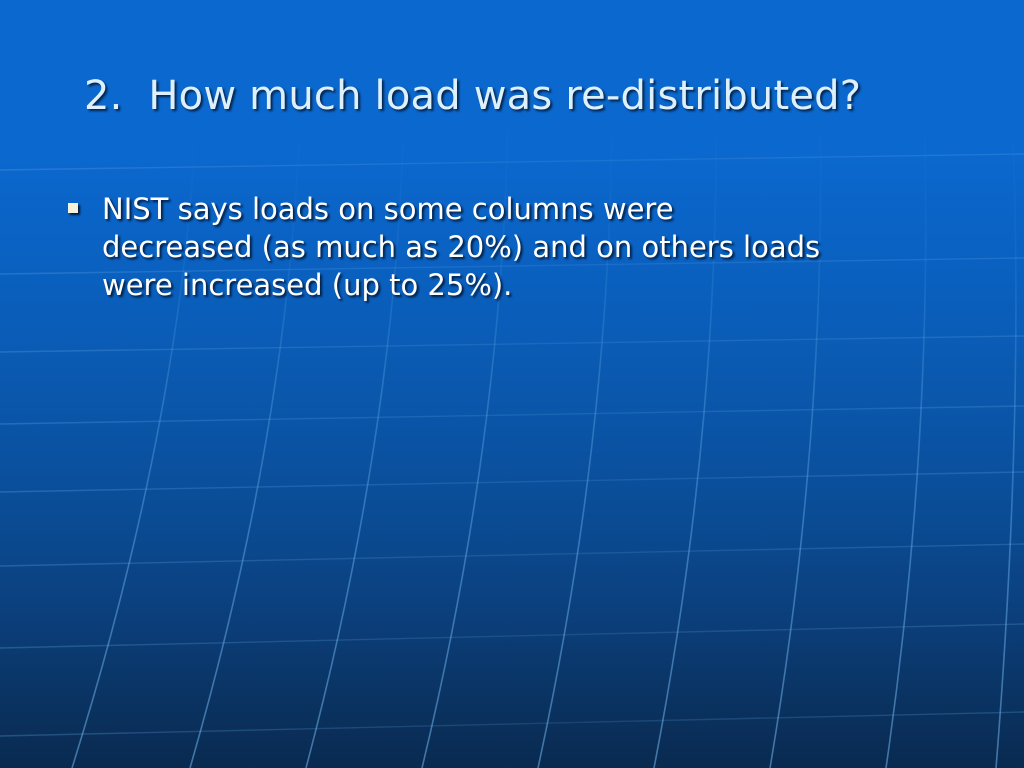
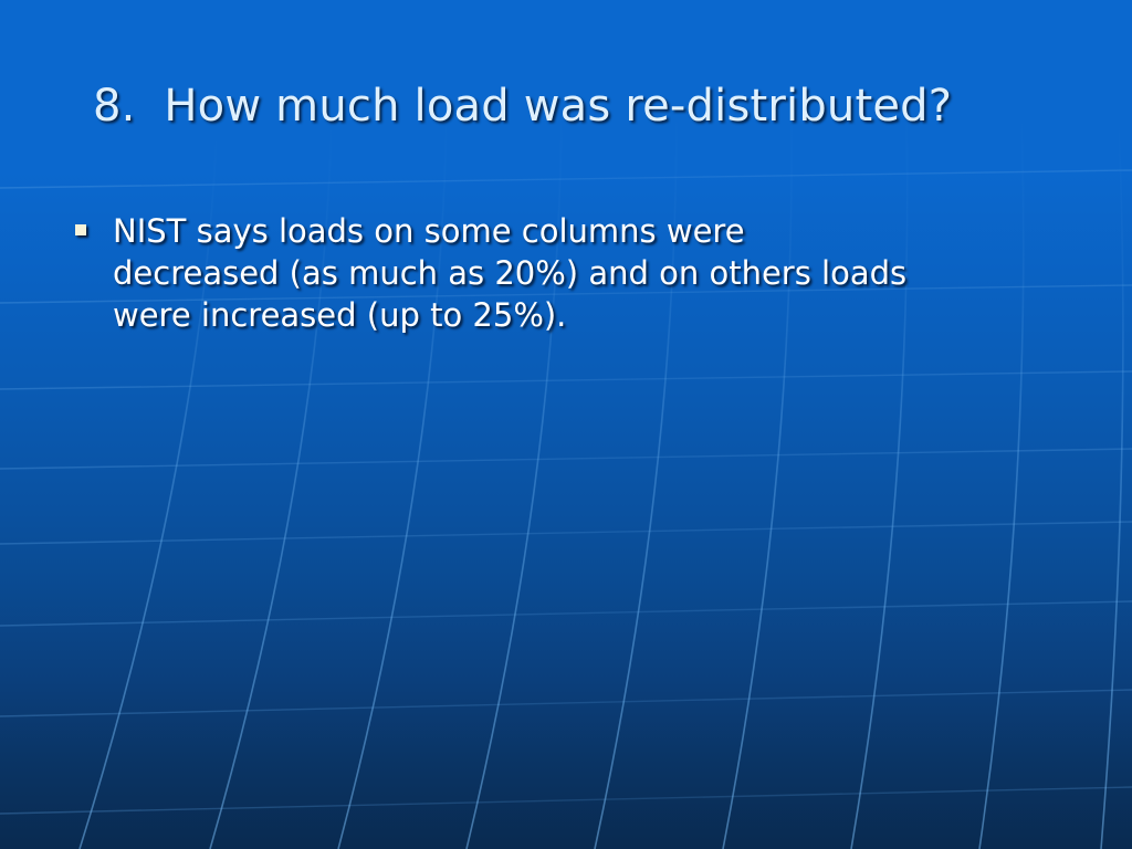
- 2. How much load was re-distributed?
+ 8. How much load was re-distributed?
  NIST says loads on some columns were
  decreased (as much as 20%) and on others loads
  were increased (up to 25%).
